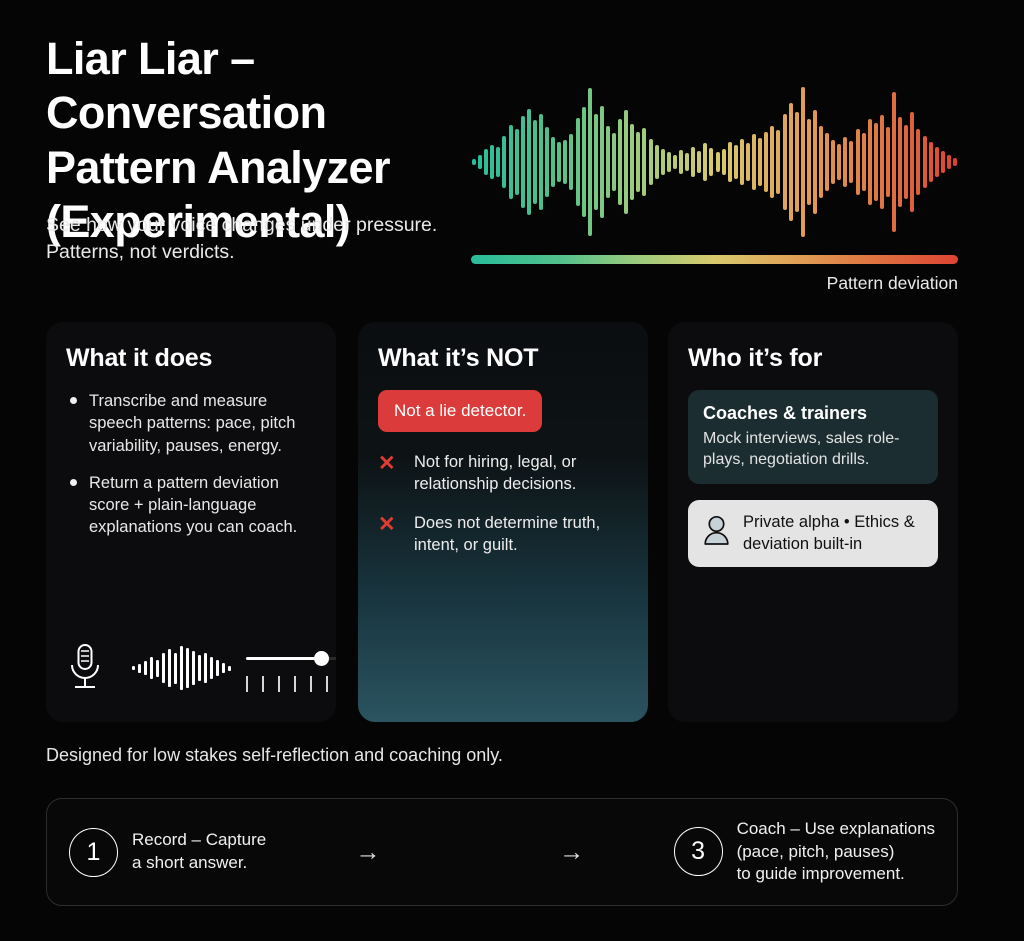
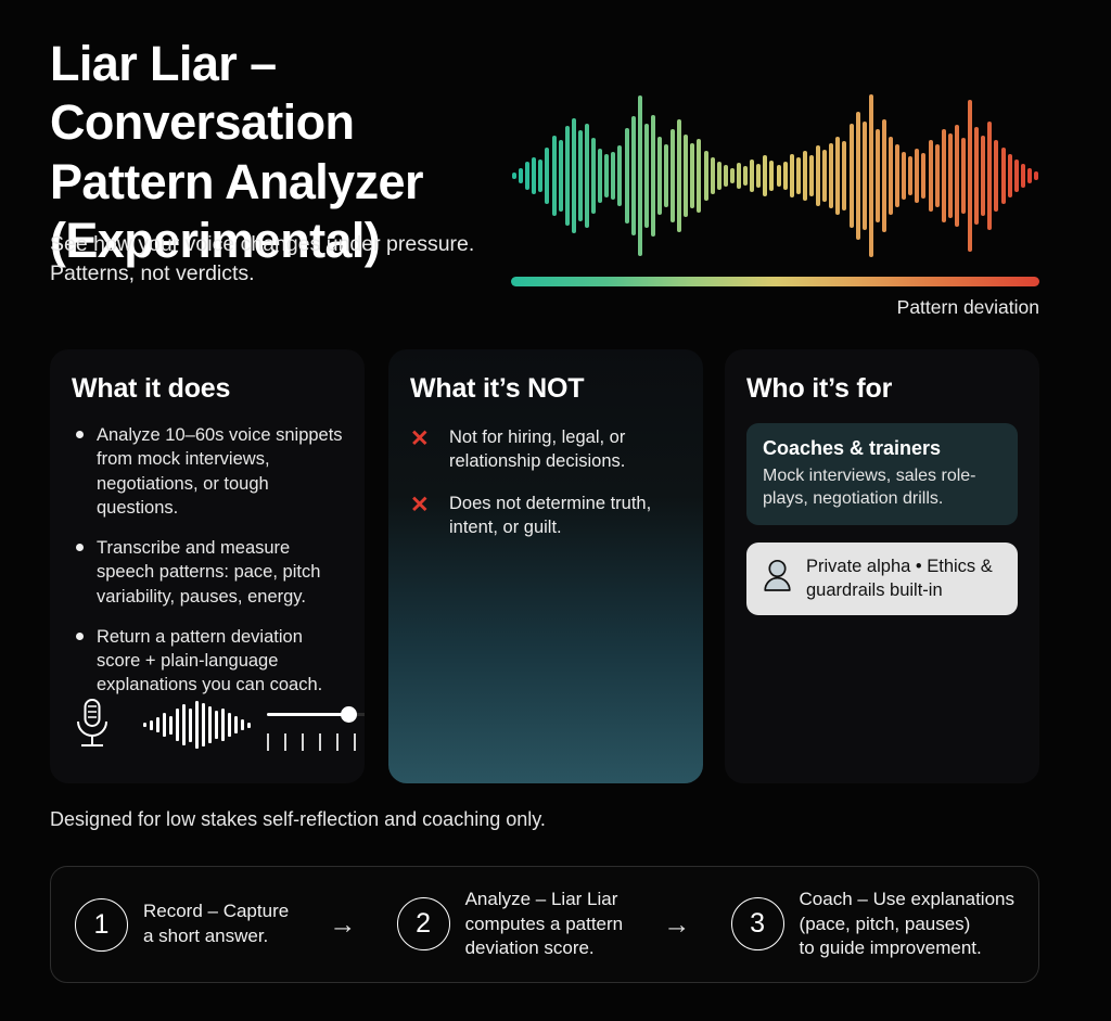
  Liar Liar – Conversation Pattern Analyzer (Experimental)
  See how your voice changes under pressure. Patterns, not verdicts.
  Pattern deviation
  What it does
+ Analyze 10–60s voice snippets from mock interviews, negotiations, or tough questions.
  Transcribe and measure speech patterns: pace, pitch variability, pauses, energy.
  Return a pattern deviation score + plain-language explanations you can coach.
  What it’s NOT
- Not a lie detector.
  ✕
  Not for hiring, legal, or relationship decisions.
  ✕
  Does not determine truth, intent, or guilt.
  Who it’s for
  Coaches & trainers
  Mock interviews, sales role-plays, negotiation drills.
- Private alpha • Ethics & deviation built-in
+ Private alpha • Ethics & guardrails built-in
  Designed for low stakes self-reflection and coaching only.
  1
  Record – Capture
  a short answer.
  →
+ 2
+ Analyze – Liar Liar
+ computes a pattern
+ deviation score.
  →
  3
  Coach – Use explanations
  (pace, pitch, pauses)
  to guide improvement.
